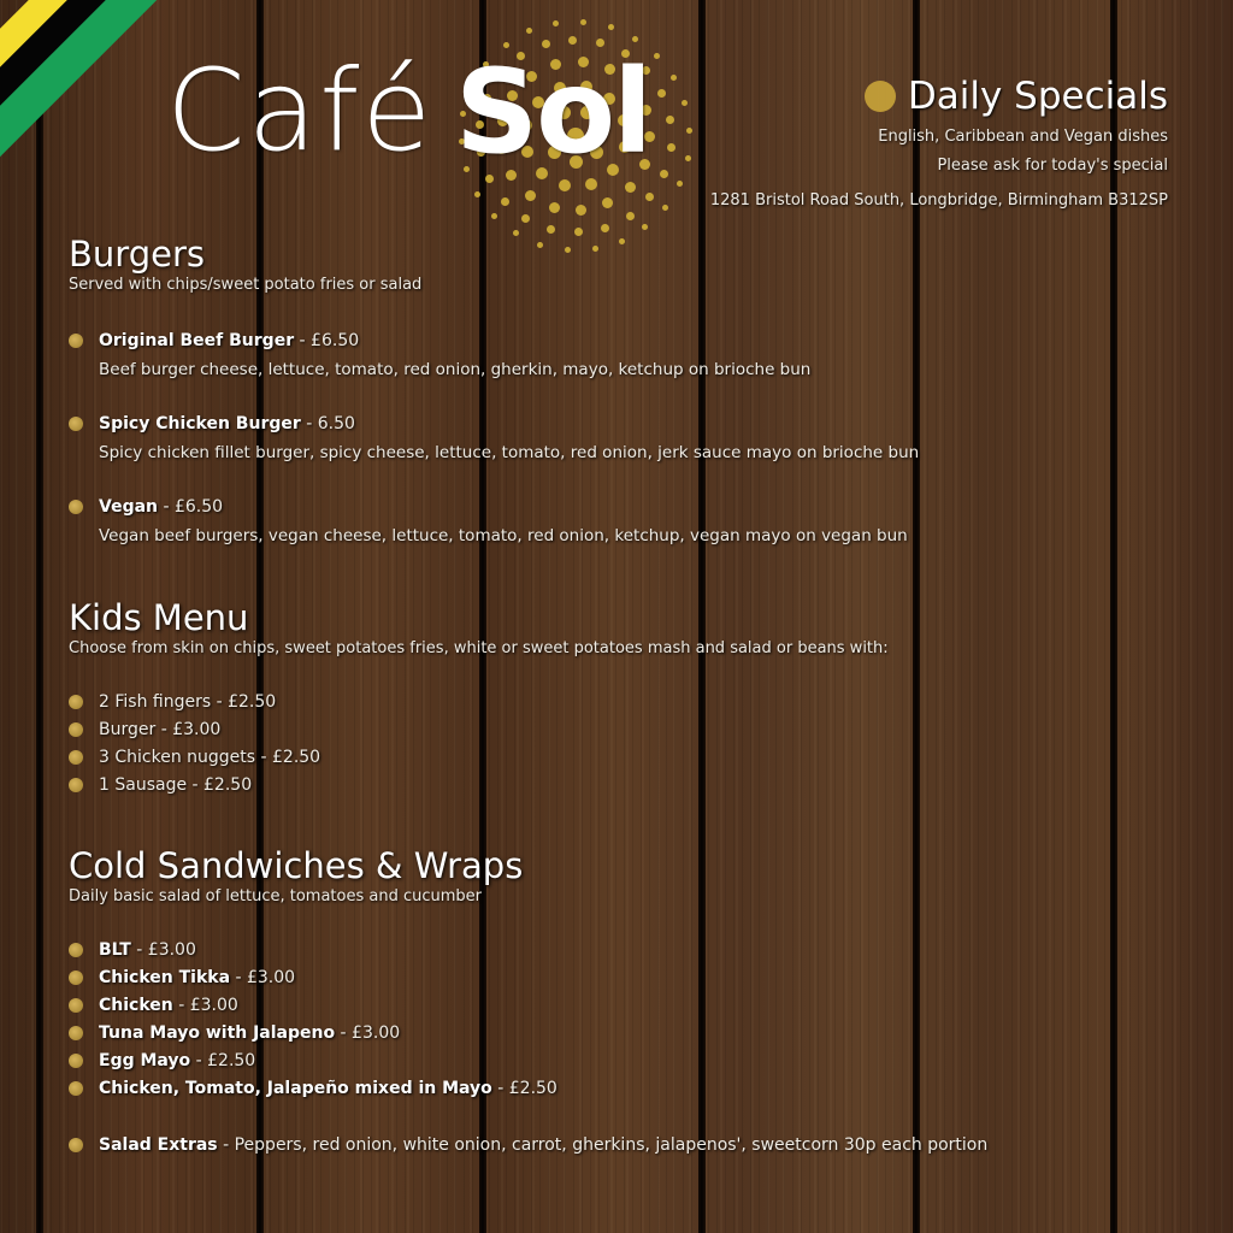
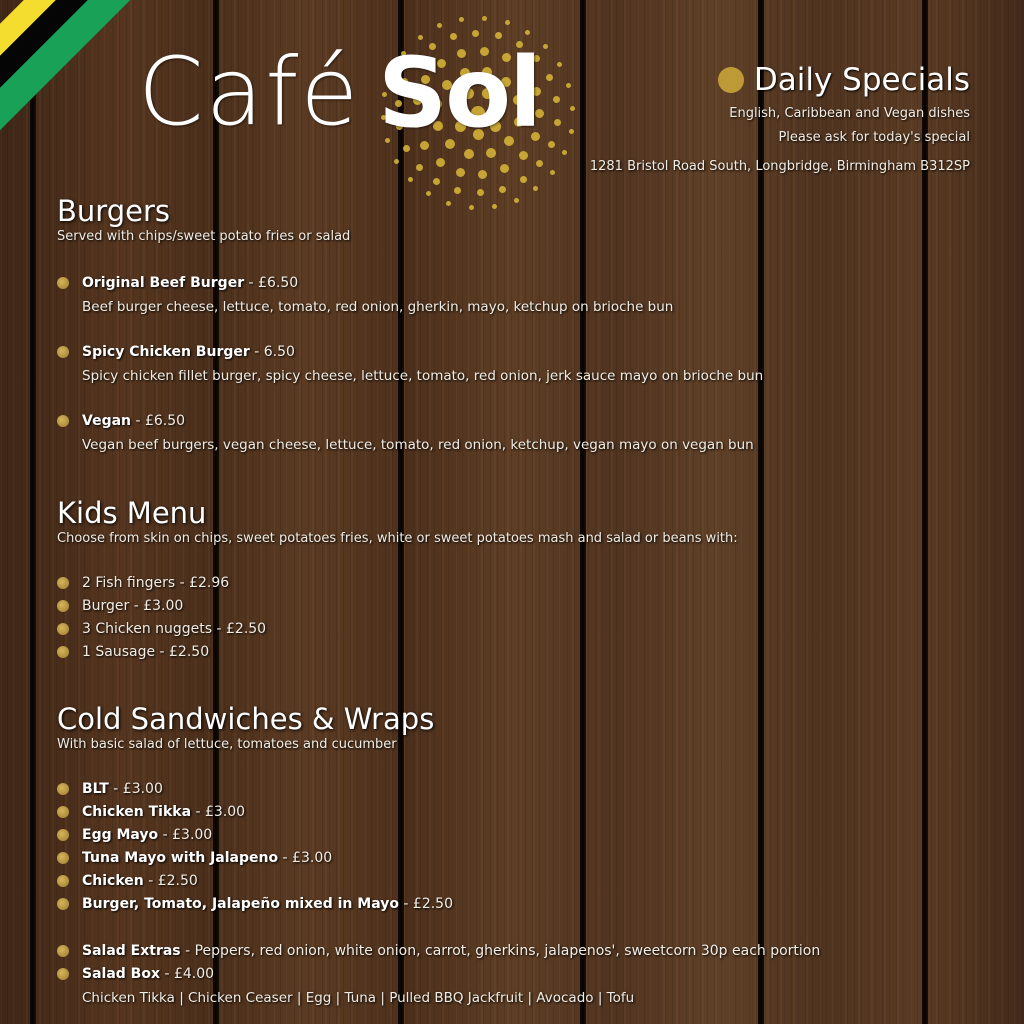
  Café
  Sol
  Daily Specials
  English, Caribbean and Vegan dishes
  Please ask for today's special
  1281 Bristol Road South, Longbridge, Birmingham B312SP
  Burgers
  Served with chips/sweet potato fries or salad
  Original Beef Burger - £6.50
  Beef burger cheese, lettuce, tomato, red onion, gherkin, mayo, ketchup on brioche bun
  Spicy Chicken Burger - 6.50
  Spicy chicken fillet burger, spicy cheese, lettuce, tomato, red onion, jerk sauce mayo on brioche bun
  Vegan - £6.50
  Vegan beef burgers, vegan cheese, lettuce, tomato, red onion, ketchup, vegan mayo on vegan bun
  Kids Menu
  Choose from skin on chips, sweet potatoes fries, white or sweet potatoes mash and salad or beans with:
- 2 Fish fingers - £2.50
+ 2 Fish fingers - £2.96
  Burger - £3.00
  3 Chicken nuggets - £2.50
  1 Sausage - £2.50
  Cold Sandwiches & Wraps
- Daily basic salad of lettuce, tomatoes and cucumber
+ With basic salad of lettuce, tomatoes and cucumber
  BLT - £3.00
  Chicken Tikka - £3.00
- Chicken - £3.00
+ Egg Mayo - £3.00
  Tuna Mayo with Jalapeno - £3.00
- Egg Mayo - £2.50
+ Chicken - £2.50
- Chicken, Tomato, Jalapeño mixed in Mayo - £2.50
+ Burger, Tomato, Jalapeño mixed in Mayo - £2.50
  Salad Extras - Peppers, red onion, white onion, carrot, gherkins, jalapenos', sweetcorn 30p each portion
+ Salad Box - £4.00
+ Chicken Tikka | Chicken Ceaser | Egg | Tuna | Pulled BBQ Jackfruit | Avocado | Tofu
